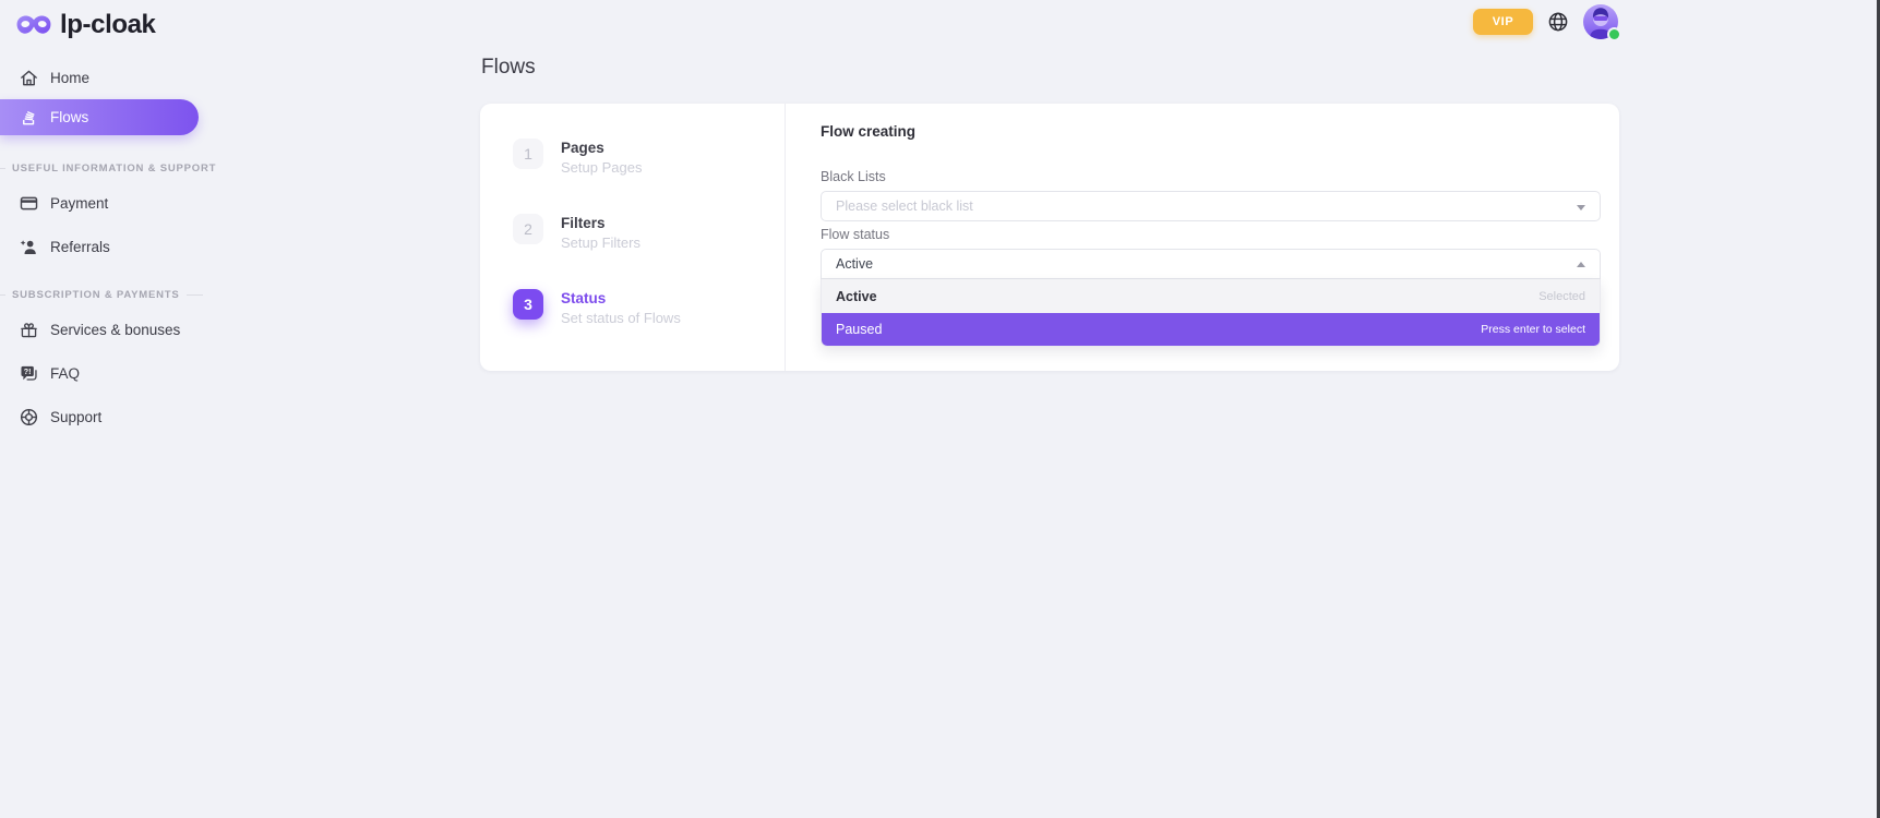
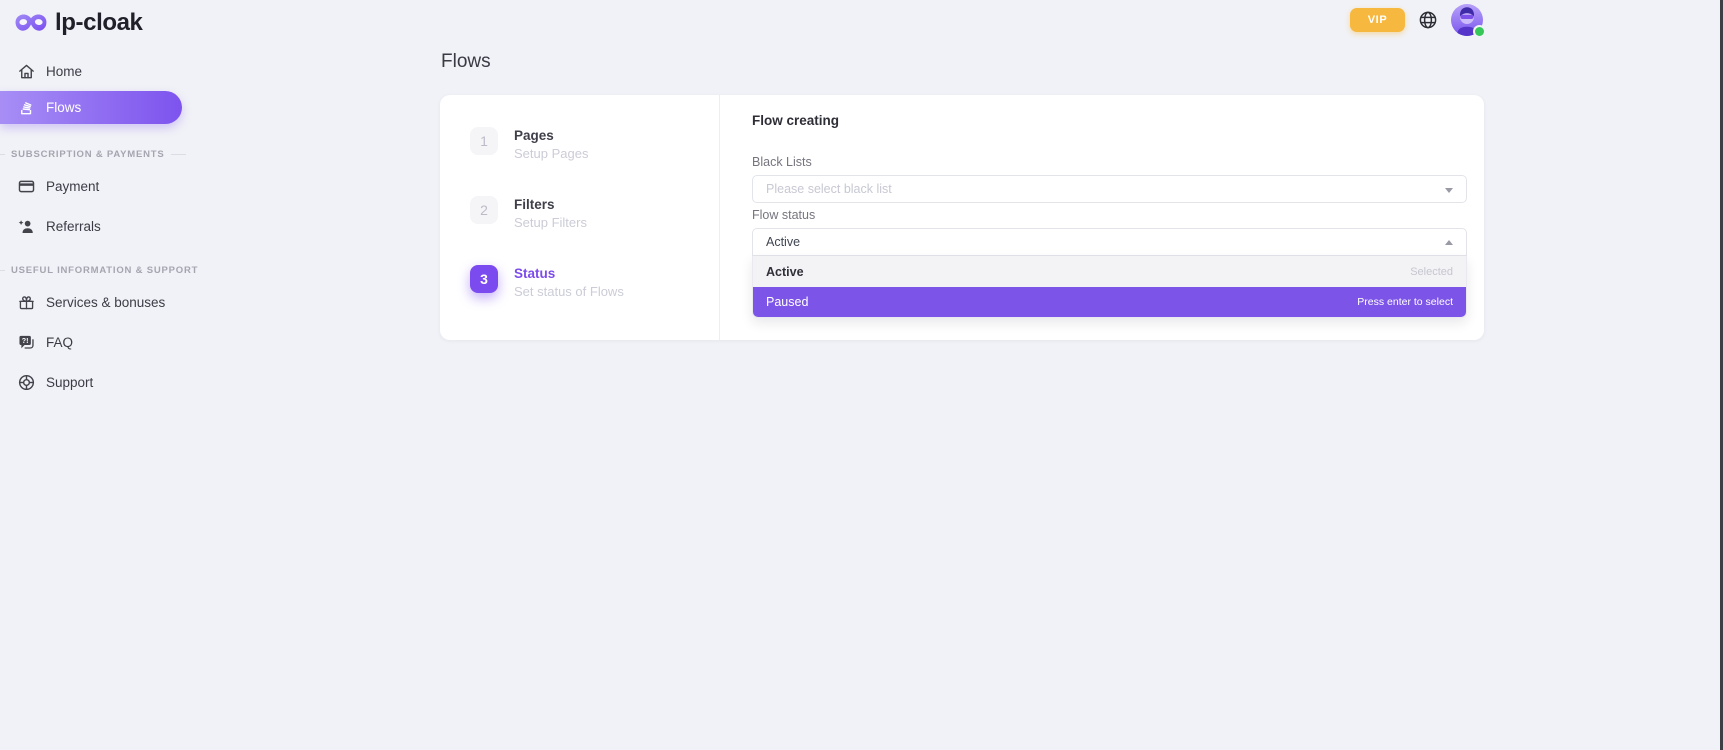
  lp-cloak
  Home
  Flows
- USEFUL INFORMATION & SUPPORT
+ SUBSCRIPTION & PAYMENTS
  Payment
  Referrals
- SUBSCRIPTION & PAYMENTS
+ USEFUL INFORMATION & SUPPORT
  Services & bonuses
  ?!
  FAQ
  Support
  VIP
  Flows
  1
  Pages
  Setup Pages
  2
  Filters
  Setup Filters
  3
  Status
  Set status of Flows
  Flow creating
  Black Lists
  Please select black list
  Flow status
  Active
  Active
  Selected
  Paused
  Press enter to select
